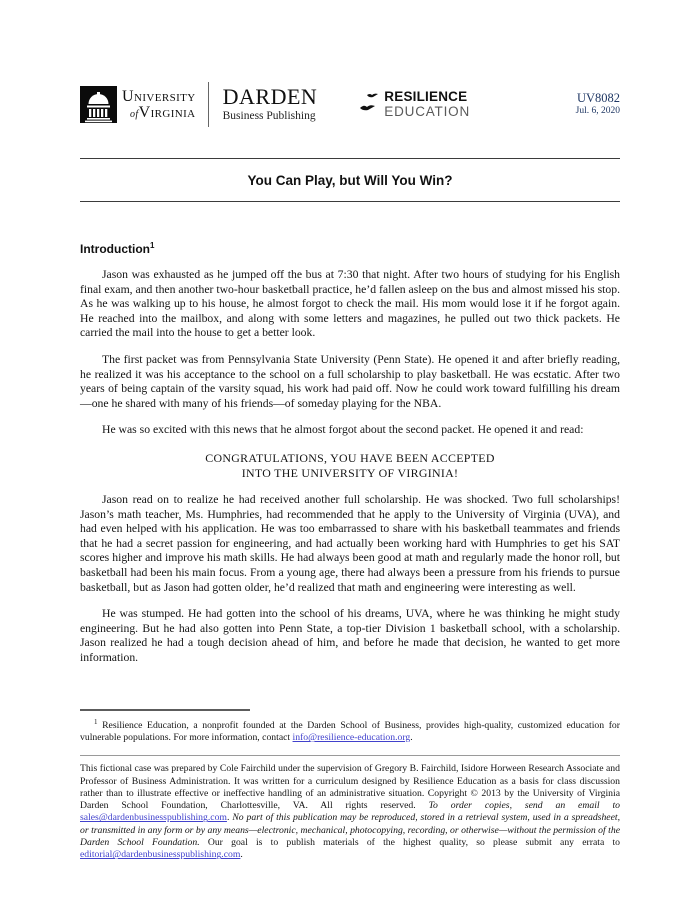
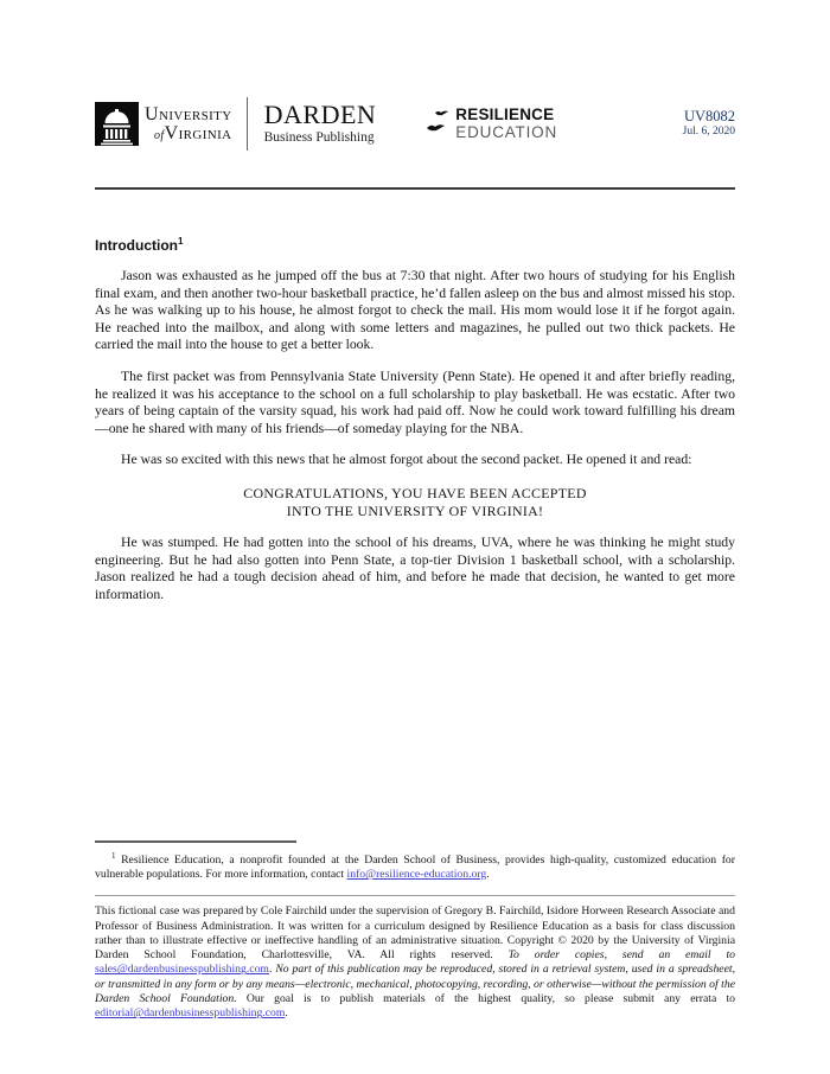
  UNIVERSITY
  ofVIRGINIA
  DARDEN
  Business Publishing
  RESILIENCE
  EDUCATION
  UV8082
  Jul. 6, 2020
- You Can Play, but Will You Win?
  Introduction1
  Jason was exhausted as he jumped off the bus at 7:30 that night. After two hours of studying for his English final exam, and then another two-hour basketball practice, he’d fallen asleep on the bus and almost missed his stop. As he was walking up to his house, he almost forgot to check the mail. His mom would lose it if he forgot again. He reached into the mailbox, and along with some letters and magazines, he pulled out two thick packets. He carried the mail into the house to get a better look.
  The first packet was from Pennsylvania State University (Penn State). He opened it and after briefly reading, he realized it was his acceptance to the school on a full scholarship to play basketball. He was ecstatic. After two years of being captain of the varsity squad, his work had paid off. Now he could work toward fulfilling his dream—one he shared with many of his friends—of someday playing for the NBA.
  He was so excited with this news that he almost forgot about the second packet. He opened it and read:
  CONGRATULATIONS, YOU HAVE BEEN ACCEPTED
  INTO THE UNIVERSITY OF VIRGINIA!
- Jason read on to realize he had received another full scholarship. He was shocked. Two full scholarships! Jason’s math teacher, Ms. Humphries, had recommended that he apply to the University of Virginia (UVA), and had even helped with his application. He was too embarrassed to share with his basketball teammates and friends that he had a secret passion for engineering, and had actually been working hard with Humphries to get his SAT scores higher and improve his math skills. He had always been good at math and regularly made the honor roll, but basketball had been his main focus. From a young age, there had always been a pressure from his friends to pursue basketball, but as Jason had gotten older, he’d realized that math and engineering were interesting as well.
  He was stumped. He had gotten into the school of his dreams, UVA, where he was thinking he might study engineering. But he had also gotten into Penn State, a top-tier Division 1 basketball school, with a scholarship. Jason realized he had a tough decision ahead of him, and before he made that decision, he wanted to get more information.
  1 Resilience Education, a nonprofit founded at the Darden School of Business, provides high-quality, customized education for vulnerable populations. For more information, contact info@resilience-education.org.
- This fictional case was prepared by Cole Fairchild under the supervision of Gregory B. Fairchild, Isidore Horween Research Associate and Professor of Business Administration. It was written for a curriculum designed by Resilience Education as a basis for class discussion rather than to illustrate effective or ineffective handling of an administrative situation. Copyright © 2013 by the University of Virginia Darden School Foundation, Charlottesville, VA. All rights reserved. To order copies, send an email to sales@dardenbusinesspublishing.com. No part of this publication may be reproduced, stored in a retrieval system, used in a spreadsheet, or transmitted in any form or by any means—electronic, mechanical, photocopying, recording, or otherwise—without the permission of the Darden School Foundation. Our goal is to publish materials of the highest quality, so please submit any errata to editorial@dardenbusinesspublishing.com.
+ This fictional case was prepared by Cole Fairchild under the supervision of Gregory B. Fairchild, Isidore Horween Research Associate and Professor of Business Administration. It was written for a curriculum designed by Resilience Education as a basis for class discussion rather than to illustrate effective or ineffective handling of an administrative situation. Copyright © 2020 by the University of Virginia Darden School Foundation, Charlottesville, VA. All rights reserved. To order copies, send an email to sales@dardenbusinesspublishing.com. No part of this publication may be reproduced, stored in a retrieval system, used in a spreadsheet, or transmitted in any form or by any means—electronic, mechanical, photocopying, recording, or otherwise—without the permission of the Darden School Foundation. Our goal is to publish materials of the highest quality, so please submit any errata to editorial@dardenbusinesspublishing.com.
